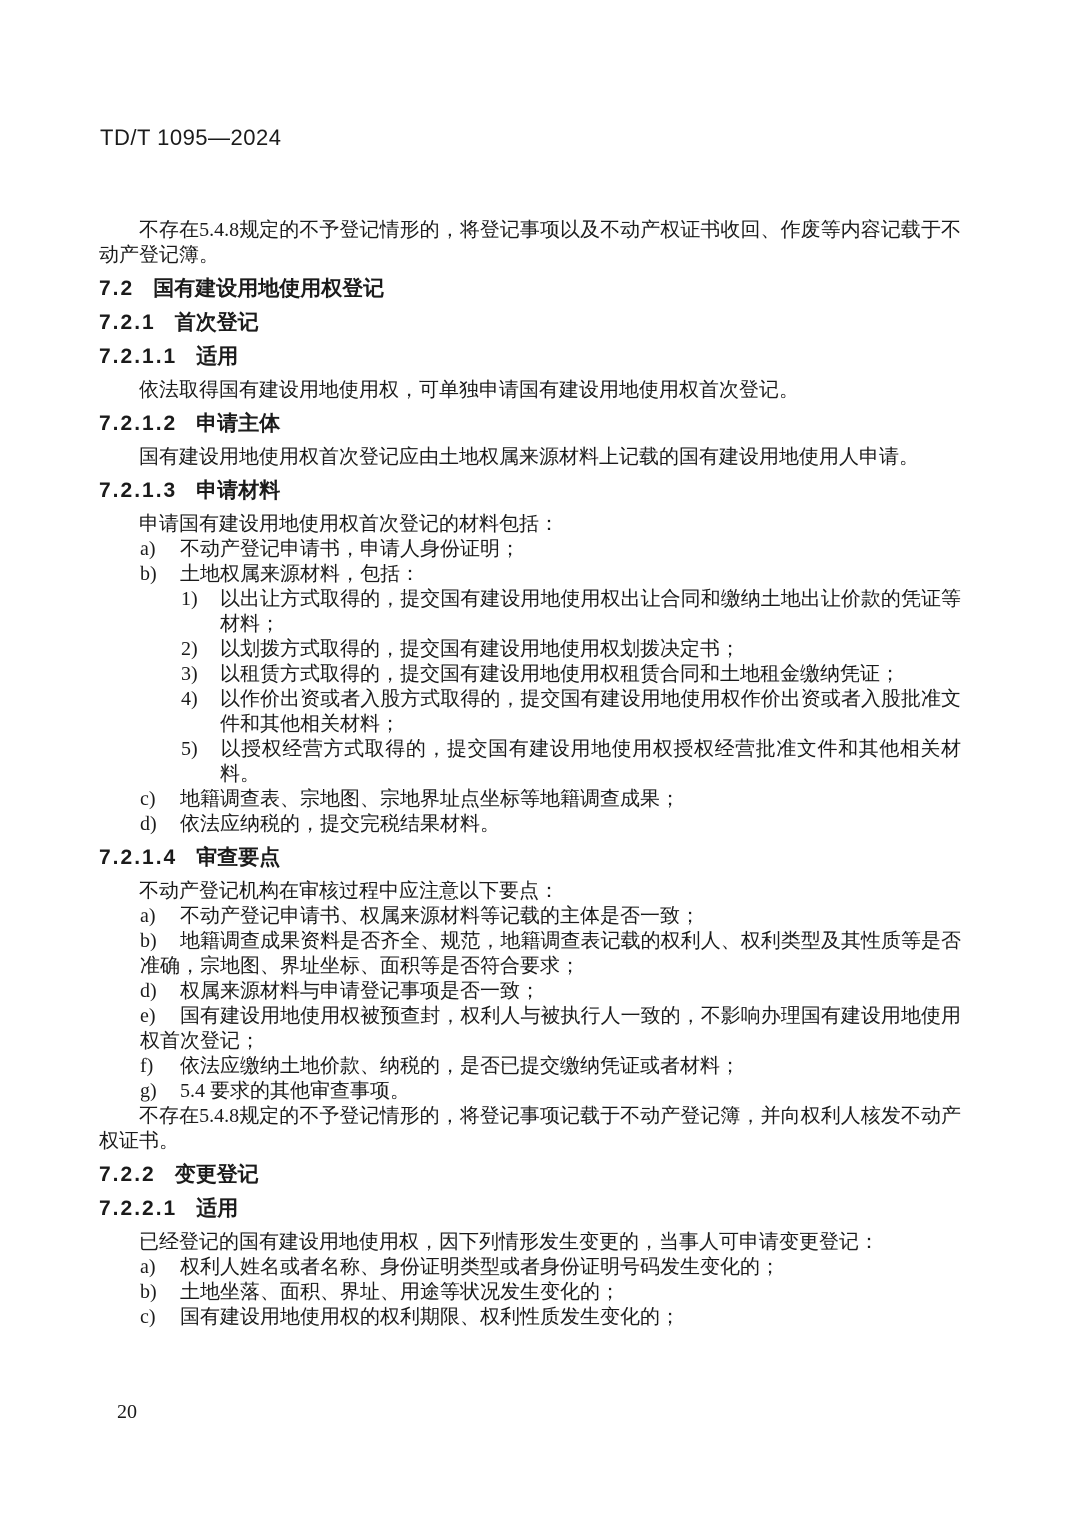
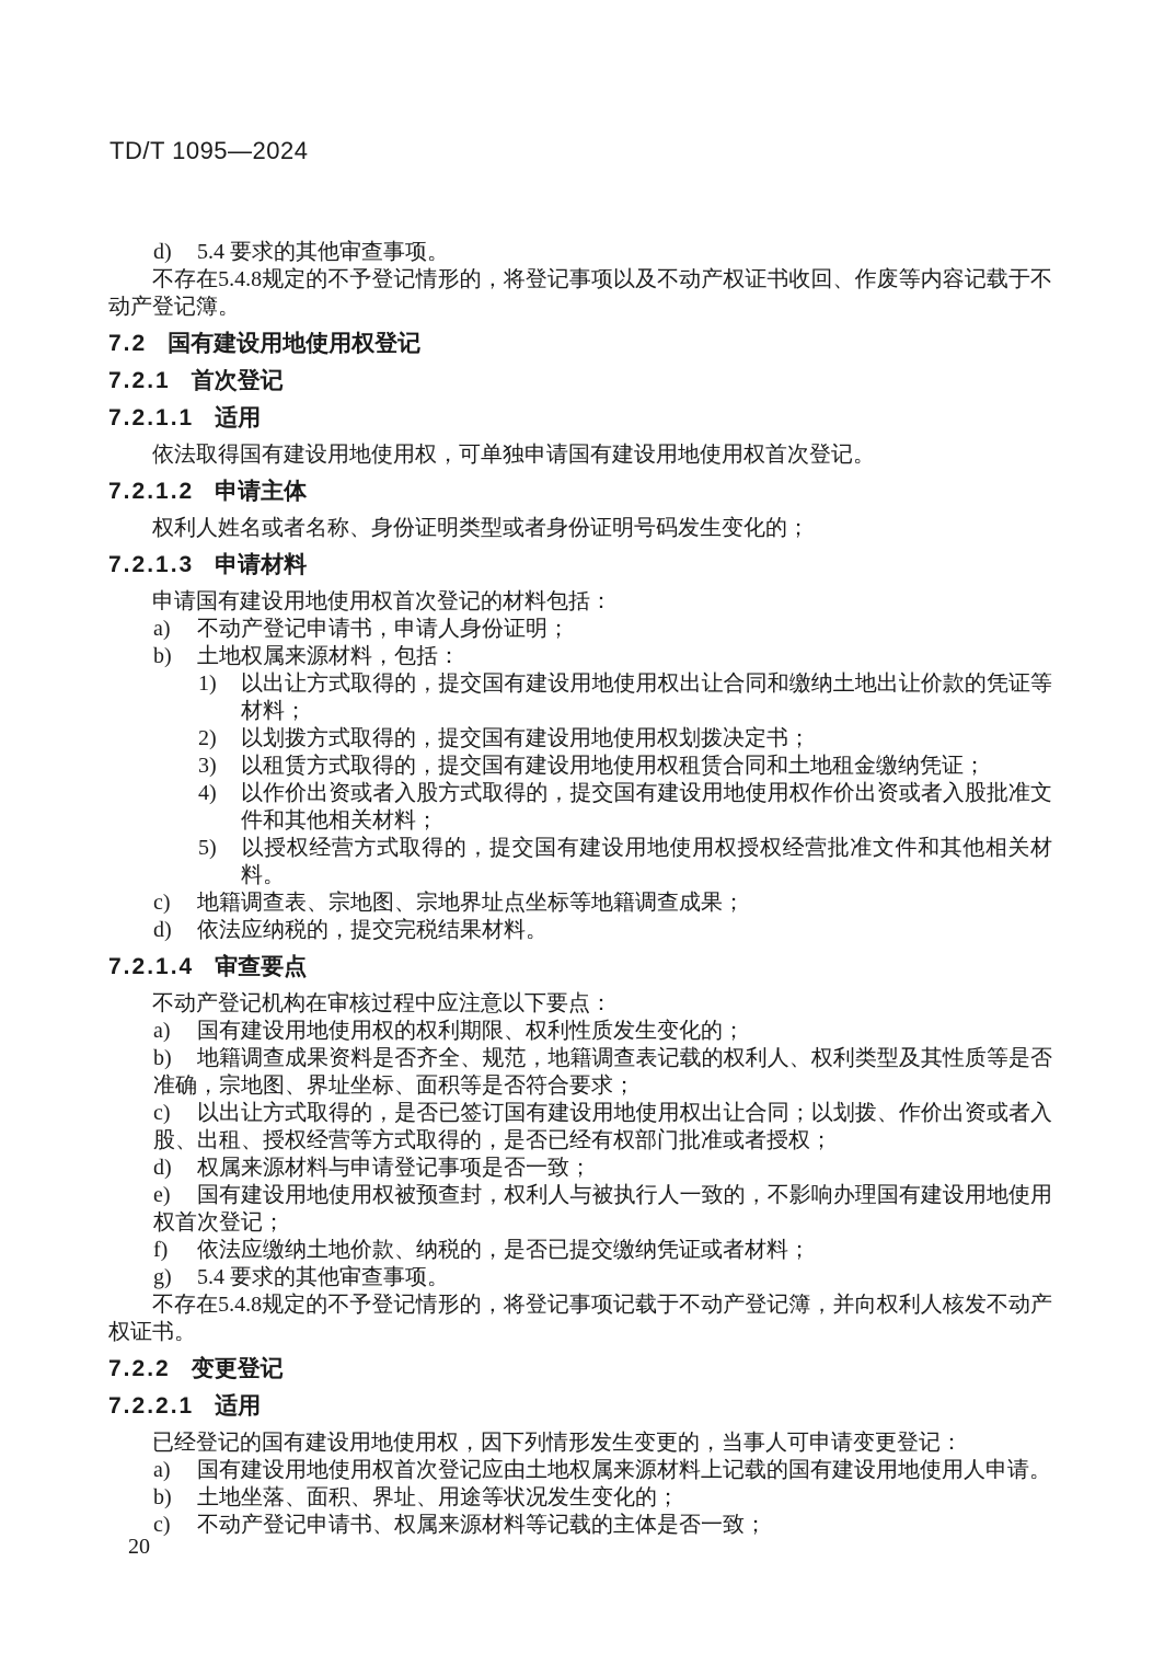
  TD/T 1095—2024
+ d) 5.4 要求的其他审查事项。
  不存在5.4.8规定的不予登记情形的，将登记事项以及不动产权证书收回、作废等内容记载于不动产登记簿。
  7.2 国有建设用地使用权登记
  7.2.1 首次登记
  7.2.1.1 适用
  依法取得国有建设用地使用权，可单独申请国有建设用地使用权首次登记。
  7.2.1.2 申请主体
- 国有建设用地使用权首次登记应由土地权属来源材料上记载的国有建设用地使用人申请。
+ 权利人姓名或者名称、身份证明类型或者身份证明号码发生变化的；
  7.2.1.3 申请材料
  申请国有建设用地使用权首次登记的材料包括：
  a) 不动产登记申请书，申请人身份证明；
  b) 土地权属来源材料，包括：
  1) 以出让方式取得的，提交国有建设用地使用权出让合同和缴纳土地出让价款的凭证等材料；
  2) 以划拨方式取得的，提交国有建设用地使用权划拨决定书；
  3) 以租赁方式取得的，提交国有建设用地使用权租赁合同和土地租金缴纳凭证；
  4) 以作价出资或者入股方式取得的，提交国有建设用地使用权作价出资或者入股批准文件和其他相关材料；
  5) 以授权经营方式取得的，提交国有建设用地使用权授权经营批准文件和其他相关材料。
  c) 地籍调查表、宗地图、宗地界址点坐标等地籍调查成果；
  d) 依法应纳税的，提交完税结果材料。
  7.2.1.4 审查要点
  不动产登记机构在审核过程中应注意以下要点：
- a) 不动产登记申请书、权属来源材料等记载的主体是否一致；
+ a) 国有建设用地使用权的权利期限、权利性质发生变化的；
  b) 地籍调查成果资料是否齐全、规范，地籍调查表记载的权利人、权利类型及其性质等是否准确，宗地图、界址坐标、面积等是否符合要求；
+ c) 以出让方式取得的，是否已签订国有建设用地使用权出让合同；以划拨、作价出资或者入股、出租、授权经营等方式取得的，是否已经有权部门批准或者授权；
  d) 权属来源材料与申请登记事项是否一致；
  e) 国有建设用地使用权被预查封，权利人与被执行人一致的，不影响办理国有建设用地使用权首次登记；
  f) 依法应缴纳土地价款、纳税的，是否已提交缴纳凭证或者材料；
  g) 5.4 要求的其他审查事项。
  不存在5.4.8规定的不予登记情形的，将登记事项记载于不动产登记簿，并向权利人核发不动产权证书。
  7.2.2 变更登记
  7.2.2.1 适用
  已经登记的国有建设用地使用权，因下列情形发生变更的，当事人可申请变更登记：
- a) 权利人姓名或者名称、身份证明类型或者身份证明号码发生变化的；
+ a) 国有建设用地使用权首次登记应由土地权属来源材料上记载的国有建设用地使用人申请。
  b) 土地坐落、面积、界址、用途等状况发生变化的；
- c) 国有建设用地使用权的权利期限、权利性质发生变化的；
+ c) 不动产登记申请书、权属来源材料等记载的主体是否一致；
  20
